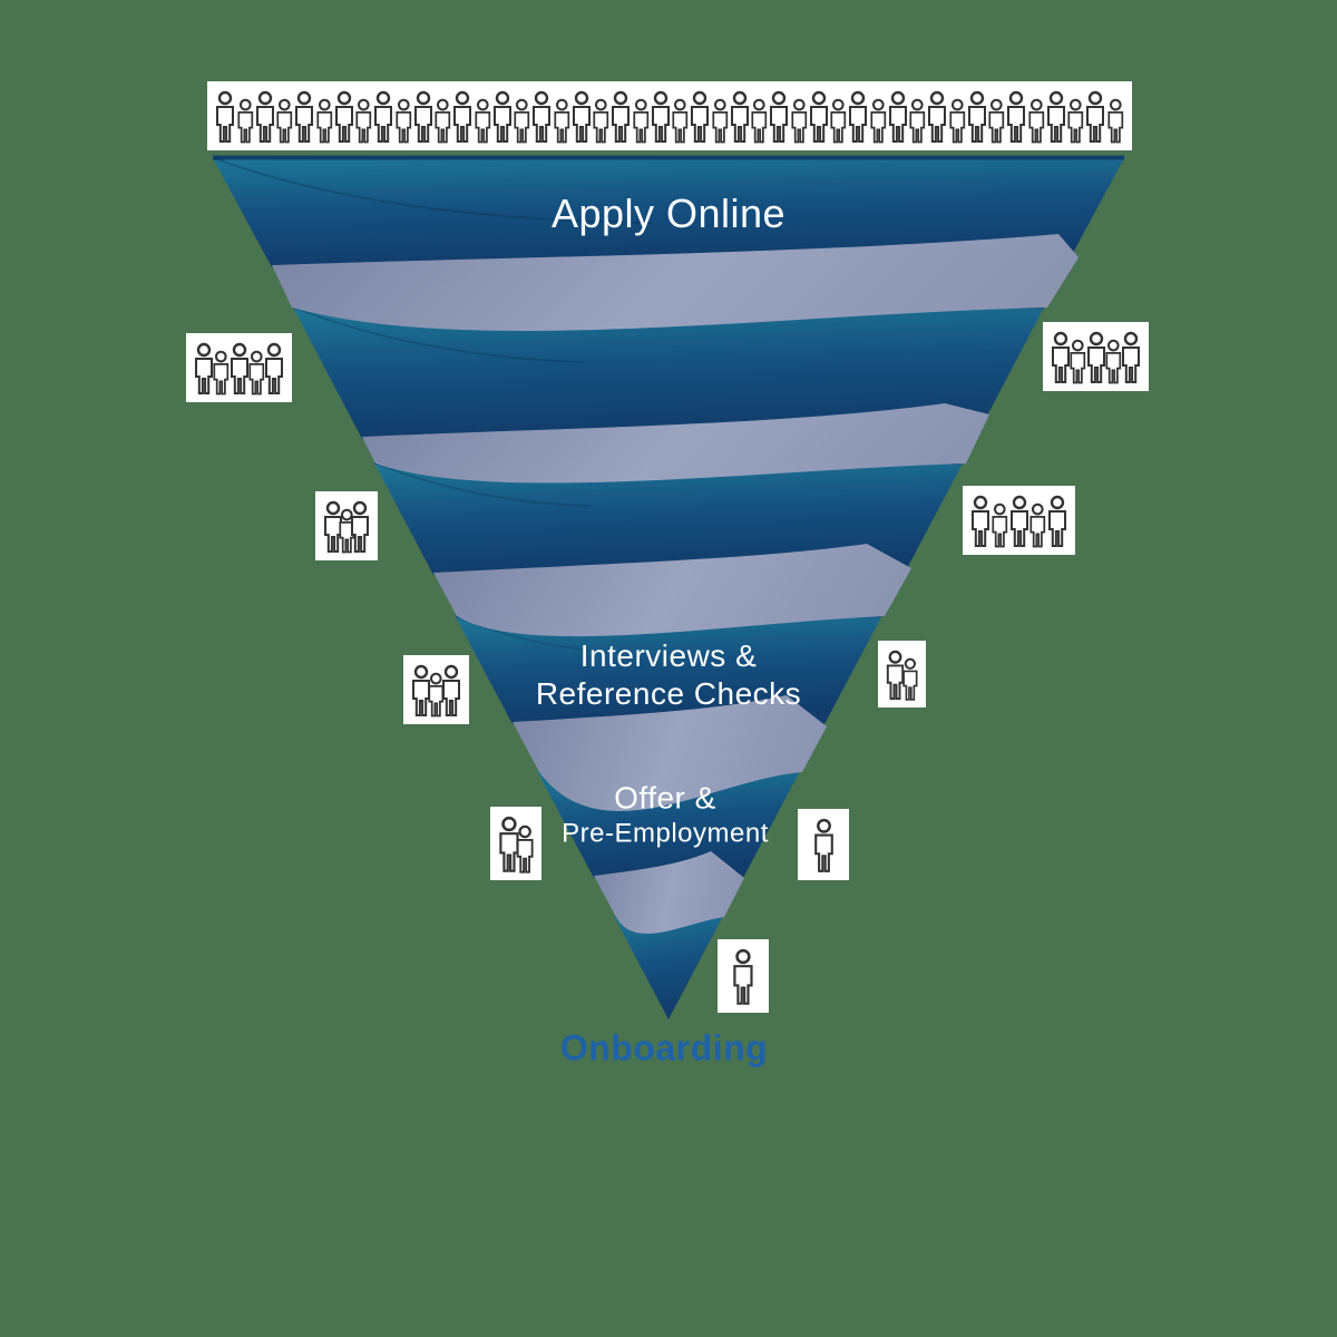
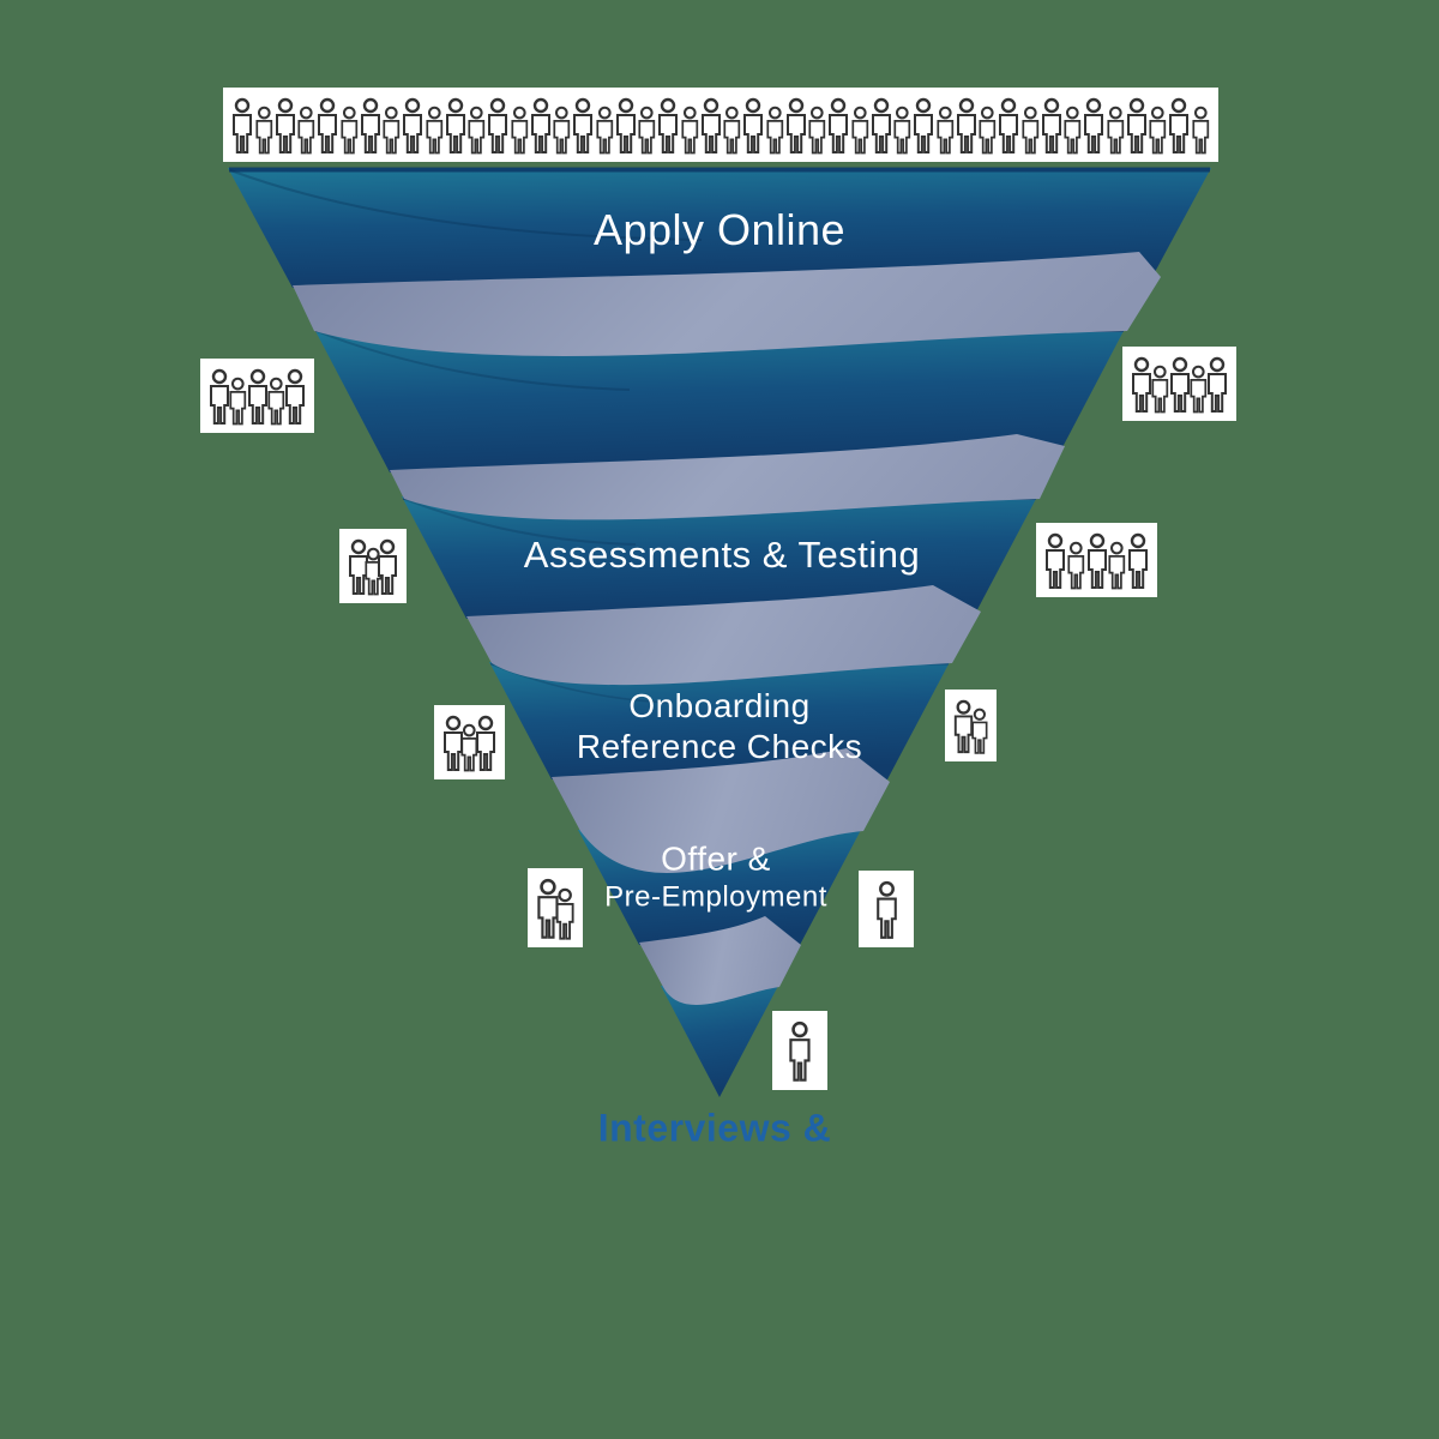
  Apply Online
+ Assessments & Testing
- Interviews &
+ Onboarding
  Reference Checks
  Offer &
  Pre-Employment
- Onboarding
+ Interviews &
